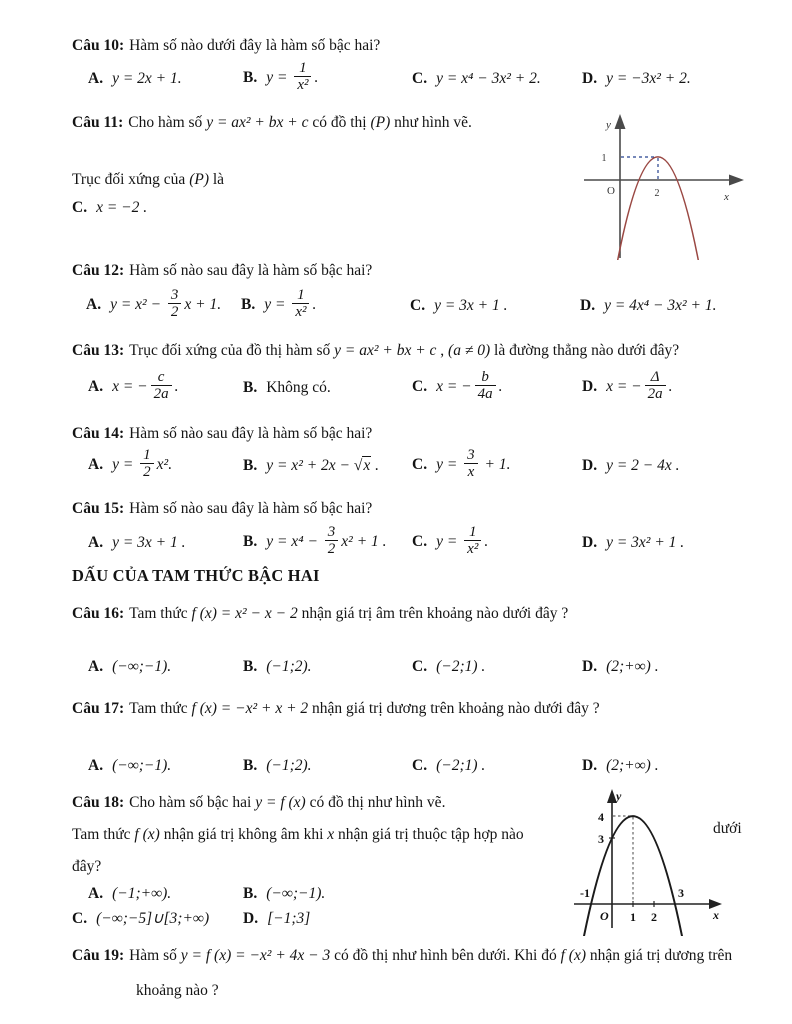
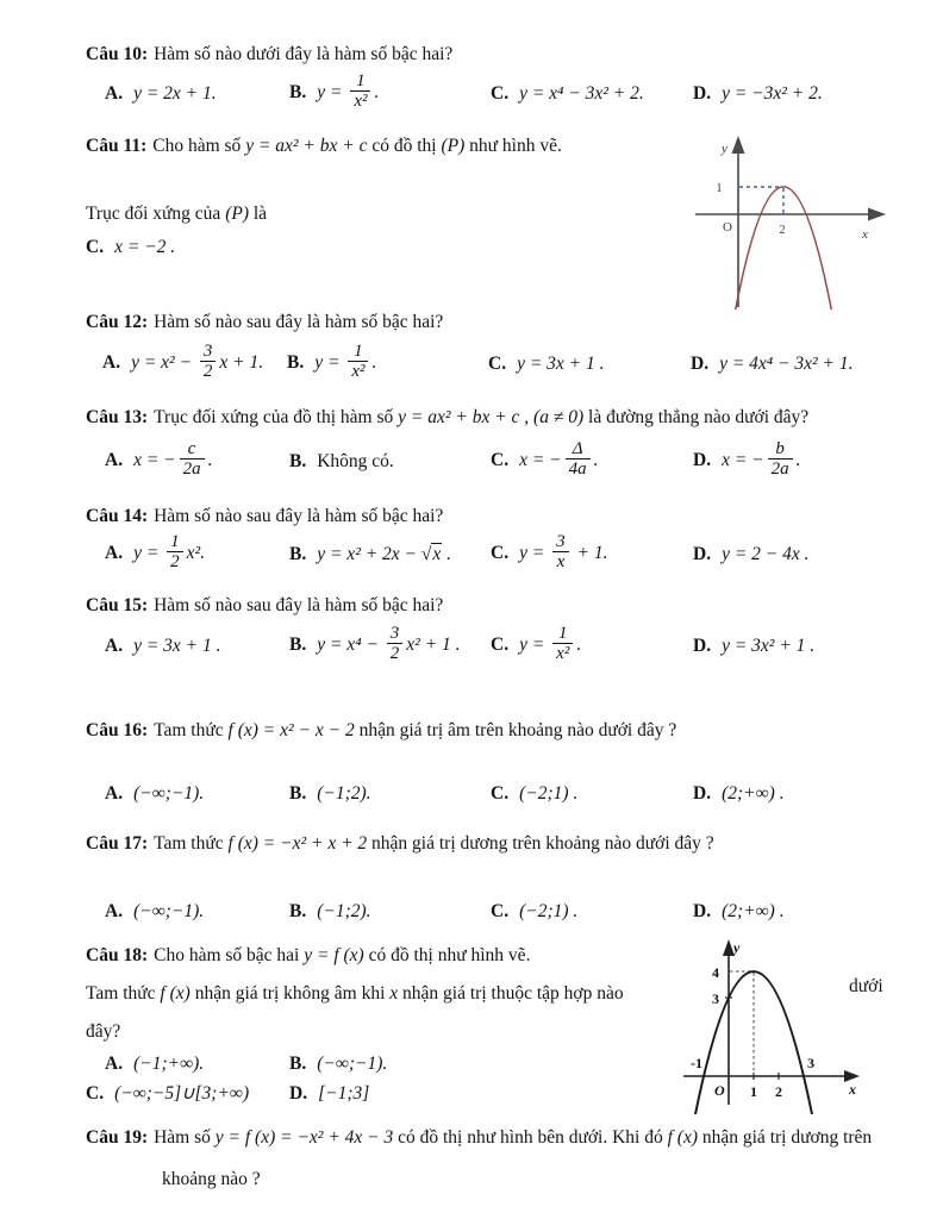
  Câu 10: Hàm số nào dưới đây là hàm số bậc hai?
  A. y = 2x + 1.
  B. y =
  1
  x²
  .
  C. y = x⁴ − 3x² + 2.
  D. y = −3x² + 2.
  Câu 11: Cho hàm số y = ax² + bx + c có đồ thị (P) như hình vẽ.
  Trục đối xứng của (P) là
  C. x = −2 .
  Câu 12: Hàm số nào sau đây là hàm số bậc hai?
  A. y = x² −
  3
  2
  x + 1.
  B. y =
  1
  x²
  .
  C. y = 3x + 1 .
  D. y = 4x⁴ − 3x² + 1.
  Câu 13: Trục đối xứng của đồ thị hàm số y = ax² + bx + c , (a ≠ 0) là đường thẳng nào dưới đây?
  A. x = −
  c
  2a
  .
  B. Không có.
  C. x = −
- b
+ Δ
  4a
  .
  D. x = −
- Δ
+ b
  2a
  .
  Câu 14: Hàm số nào sau đây là hàm số bậc hai?
  A. y =
  1
  2
  x².
  B. y = x² + 2x − √x .
  C. y =
  3
  x
  + 1.
  D. y = 2 − 4x .
  Câu 15: Hàm số nào sau đây là hàm số bậc hai?
  A. y = 3x + 1 .
  B. y = x⁴ −
  3
  2
  x² + 1 .
  C. y =
  1
  x²
  .
  D. y = 3x² + 1 .
  Câu 16: Tam thức f (x) = x² − x − 2 nhận giá trị âm trên khoảng nào dưới đây ?
  A. (−∞;−1).
  B. (−1;2).
  C. (−2;1) .
  D. (2;+∞) .
  Câu 17: Tam thức f (x) = −x² + x + 2 nhận giá trị dương trên khoảng nào dưới đây ?
  A. (−∞;−1).
  B. (−1;2).
  C. (−2;1) .
  D. (2;+∞) .
  Câu 18: Cho hàm số bậc hai y = f (x) có đồ thị như hình vẽ.
  Tam thức f (x) nhận giá trị không âm khi x nhận giá trị thuộc tập hợp nào
  đây?
  A. (−1;+∞).
  B. (−∞;−1).
  C. (−∞;−5]∪[3;+∞)
  D. [−1;3]
  Câu 19: Hàm số y = f (x) = −x² + 4x − 3 có đồ thị như hình bên dưới. Khi đó f (x) nhận giá trị dương trên
  khoảng nào ?
- DẤU CỦA TAM THỨC BẬC HAI
  dưới
  y
  x
  O
  1
  2
  y
  x
  O
  4
  3
  -1
  1
  2
  3
